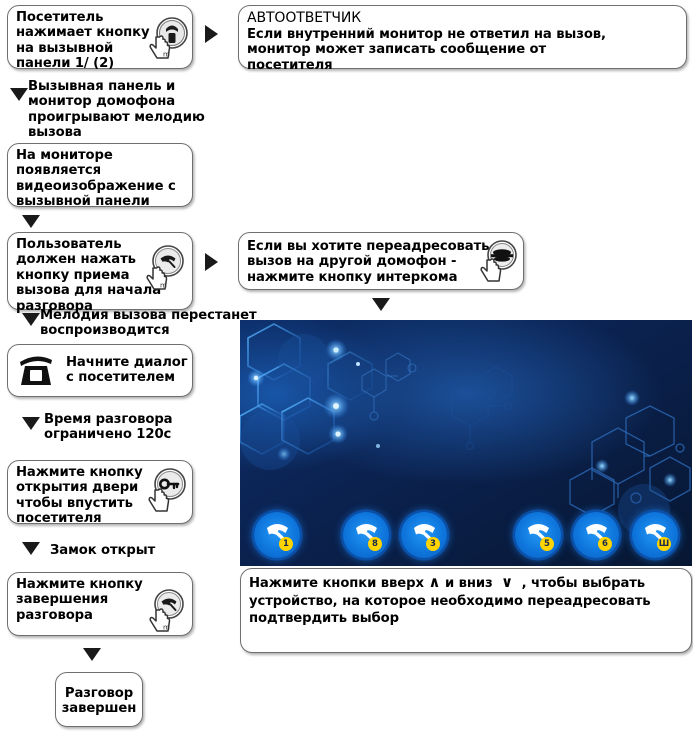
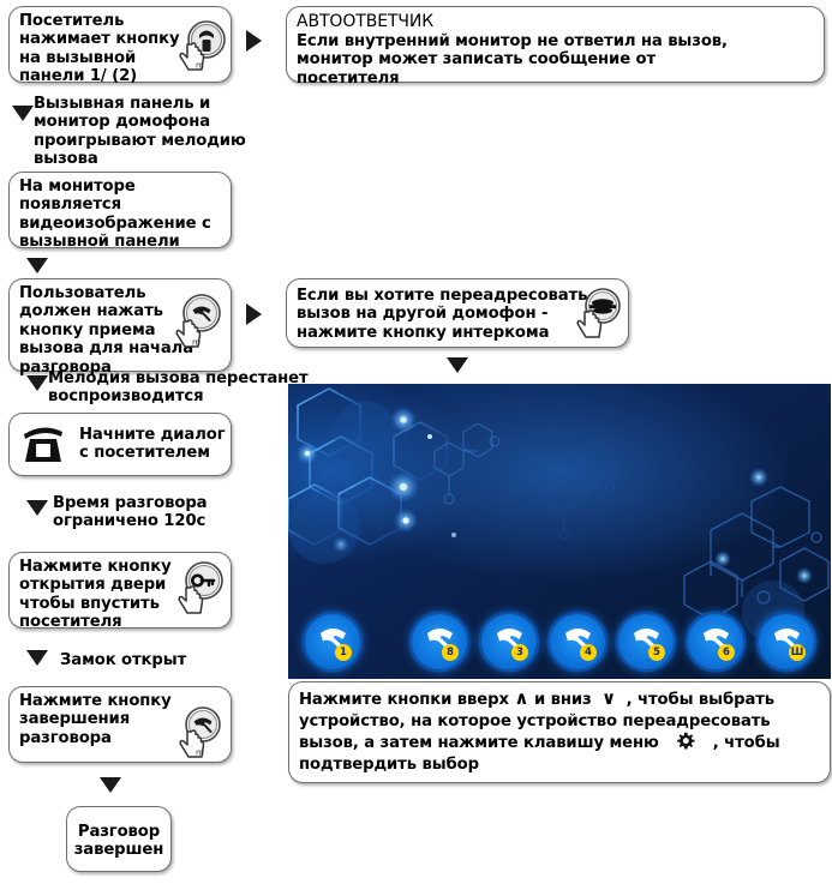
  Посетитель
  нажимает кнопку
  на вызывной
  панели 1/ (2)
  m
  Вызывная панель и
  монитор домофона
  проигрывают мелодию
  вызова
  На мониторе
  появляется
  видеоизображение с
  вызывной панели
  Пользователь
  должен нажать
  кнопку приема
  вызова для начала
  разговора
  m
  Мелодия вызова перестанет
  воспроизводится
  Начните диалог
  с посетителем
  Время разговора
  ограничено 120с
  Нажмите кнопку
  открытия двери
  чтобы впустить
  посетителя
  Замок открыт
  Нажмите кнопку
  завершения
  разговора
  m
  Разговор
  завершен
  АВТООТВЕТЧИК
  Если внутренний монитор не ответил на вызов,
  монитор может записать сообщение от
  посетителя
  Если вы хотите переадресовать
  вызов на другой домофон -
  нажмите кнопку интеркома
  1
  8
  3
+ 4
  5
  6
  Ш
  Нажмите кнопки вверх ∧ и вниз ∨ , чтобы выбрать
- устройство, на которое необходимо переадресовать
+ устройство, на которое устройство переадресовать
+ вызов, а затем нажмите клавишу меню , чтобы
  подтвердить выбор
